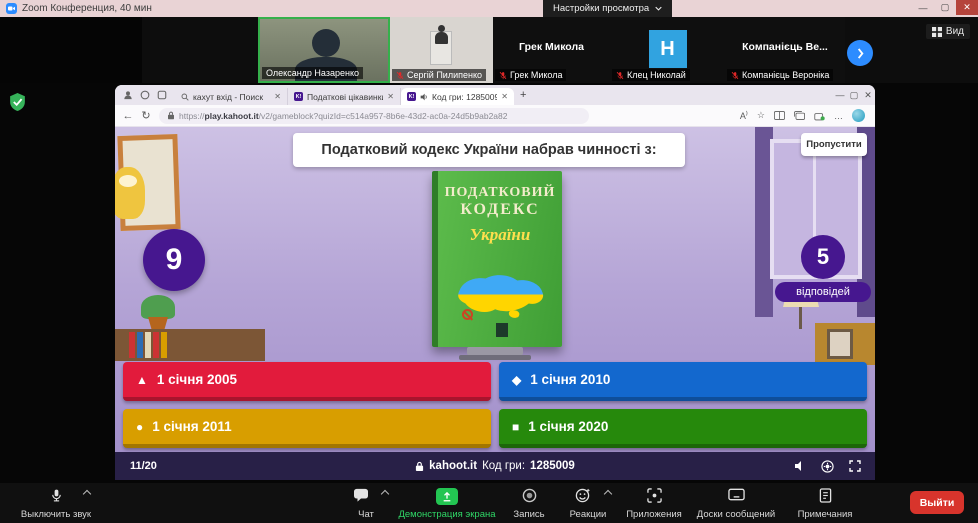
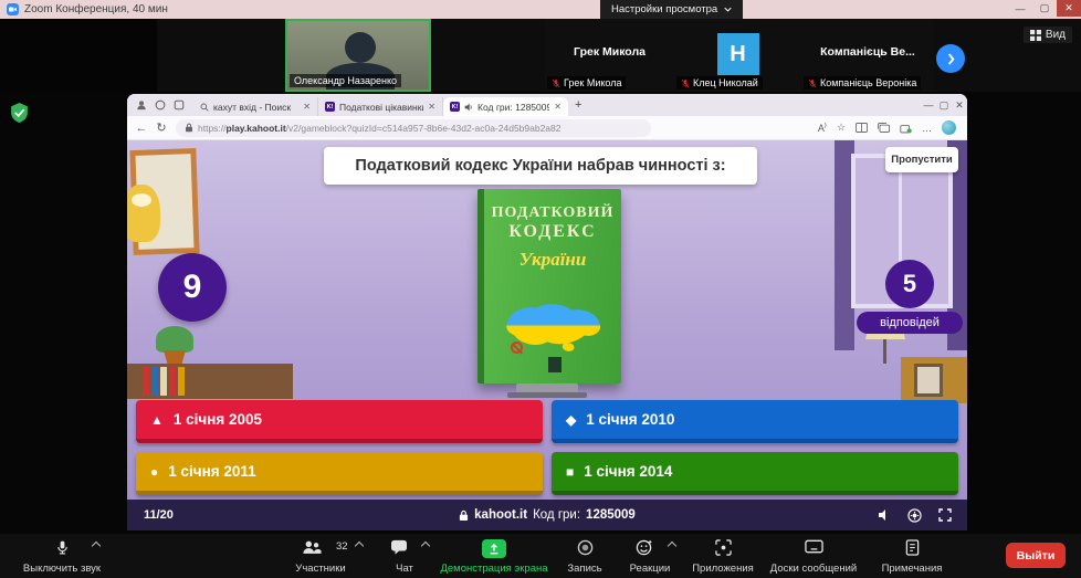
  Zoom Конференция, 40 мин
  Настройки просмотра
  —
  ▢
  ✕
  Олександр Назаренко
- Сергій Пилипенко
  Грек Микола
  Грек Микола
  H
  Клец Николай
  Компанієць Ве...
  Компанієць Вероніка
  Вид
  кахут вхід - Поиск
  ✕
  ✕
  ✕
  +
  —
  ▢
  ✕
  ←
  ↻
  https://play.kahoot.it/v2/gameblock?quizId=c514a957-8b6e-43d2-ac0a-24d5b9ab2a82
  A⁾
  ☆
  …
  Податковий кодекс України набрав чинності з:
  Пропустити
  9
  5
  відповідей
  ПОДАТКОВИЙ
  КОДЕКС
  України
  ▲
  1 січня 2005
  ◆
  1 січня 2010
  ●
  1 січня 2011
  ■
- 1 січня 2020
+ 1 січня 2014
  11/20
  kahoot.it
  Код гри:
  1285009
  Выключить звук
+ 32
+ Участники
  Чат
  Демонстрация экрана
  Запись
  Реакции
  Приложения
  Доски сообщений
  Примечания
  Выйти
